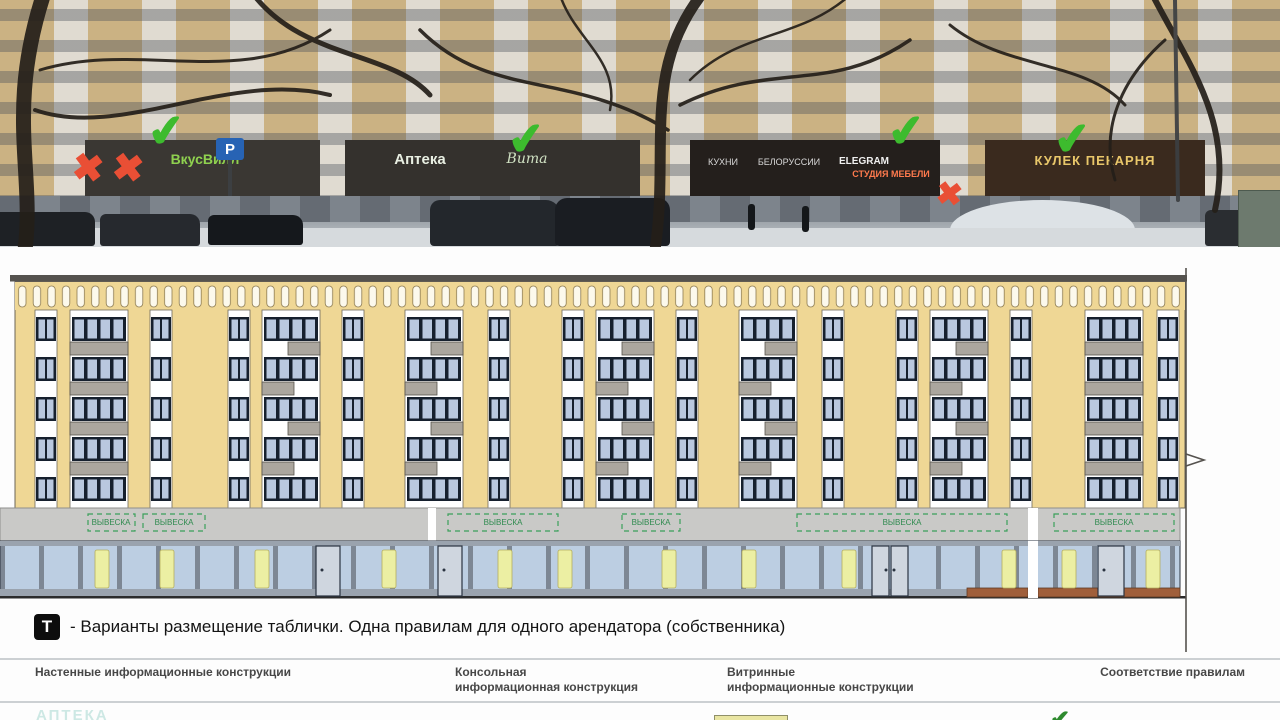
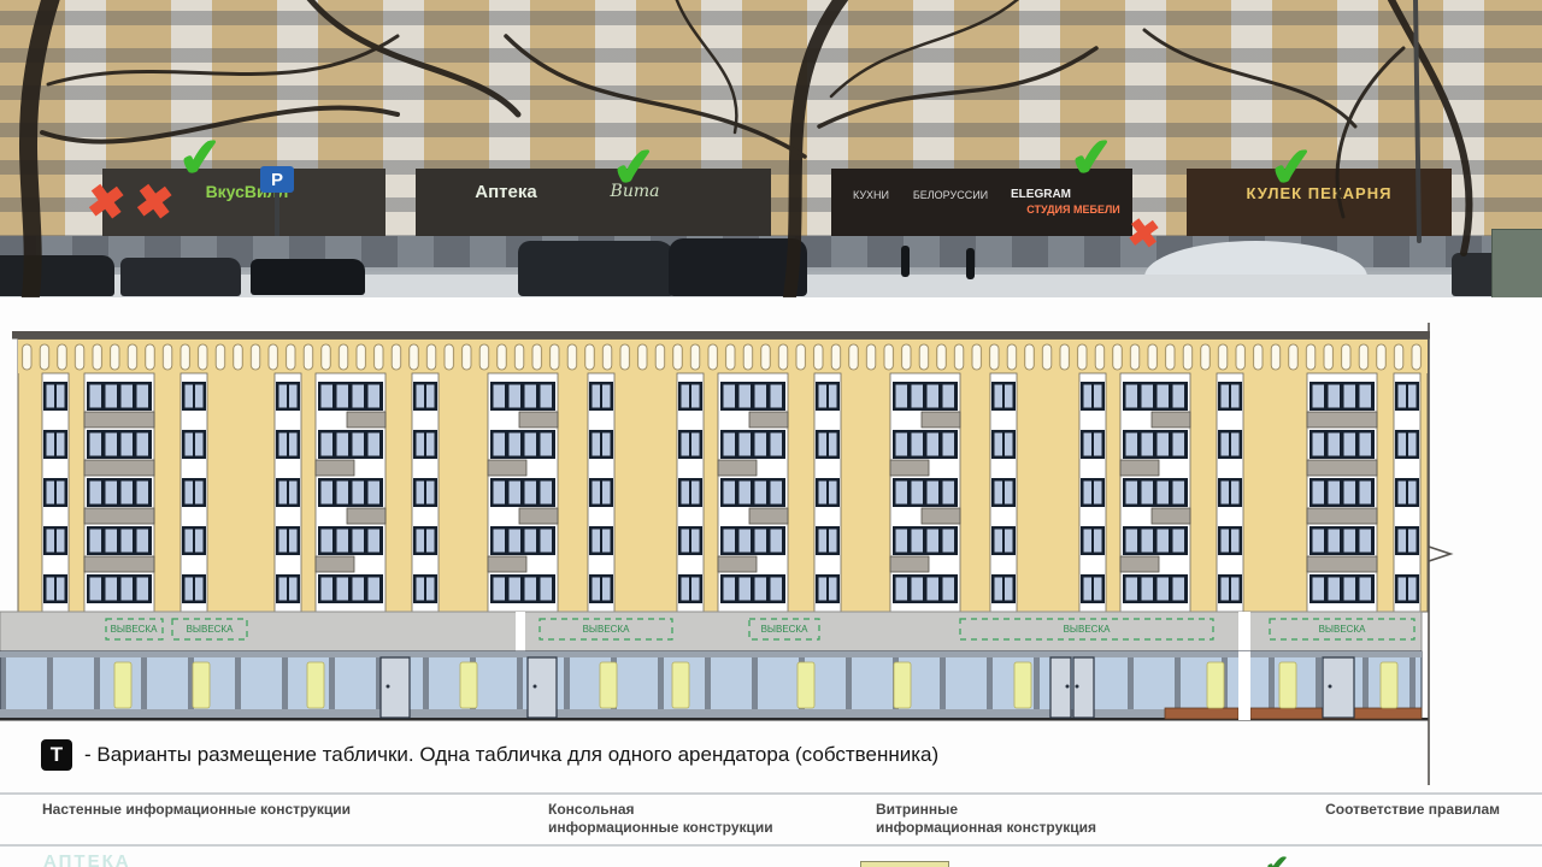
  Аптека
  Вита
  КУХНИ
  БЕЛОРУССИИ
  ELEGRAM
  СТУДИЯ МЕБЕЛИ
  КУЛЕК ПЕАРНЯ
  Р
  ВЫВЕСКА
  ВЫВЕСКА
  ВЫВЕСКА
  ВЫВЕСКА
  ВЫВЕСКА
  ВЫВЕСКА
  Т
- - Варианты размещение таблички. Одна правилам для одного арендатора (собственника)
+ - Варианты размещение таблички. Одна табличка для одного арендатора (собственника)
  Настенные информационные конструкции
  Консольная
- информационная конструкция
+ информационные конструкции
  Витринные
- информационные конструкции
+ информационная конструкция
  Соответствие правилам
  АПТЕКА
